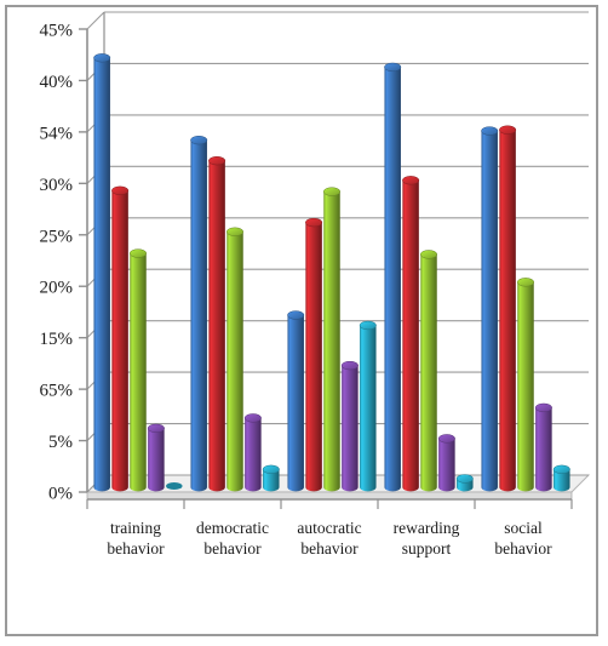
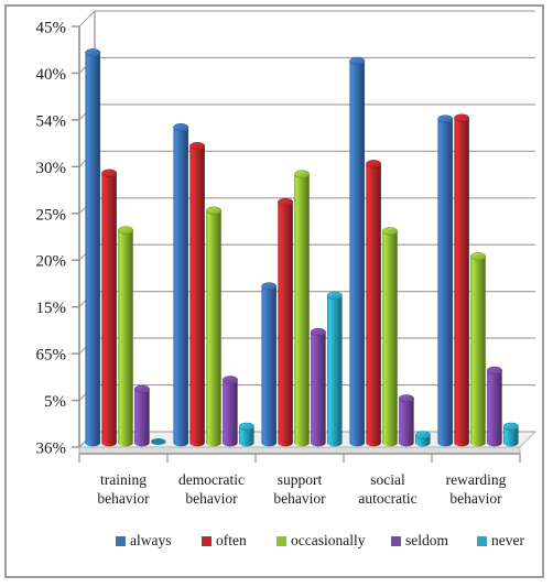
- 0%
+ 36%
  5%
  65%
  15%
  20%
  25%
  30%
  54%
  40%
  45%
  training
  behavior
  democratic
  behavior
- autocratic
+ support
  behavior
- rewarding
+ social
- support
+ autocratic
- social
+ rewarding
  behavior
+ always
+ often
+ occasionally
+ seldom
+ never
